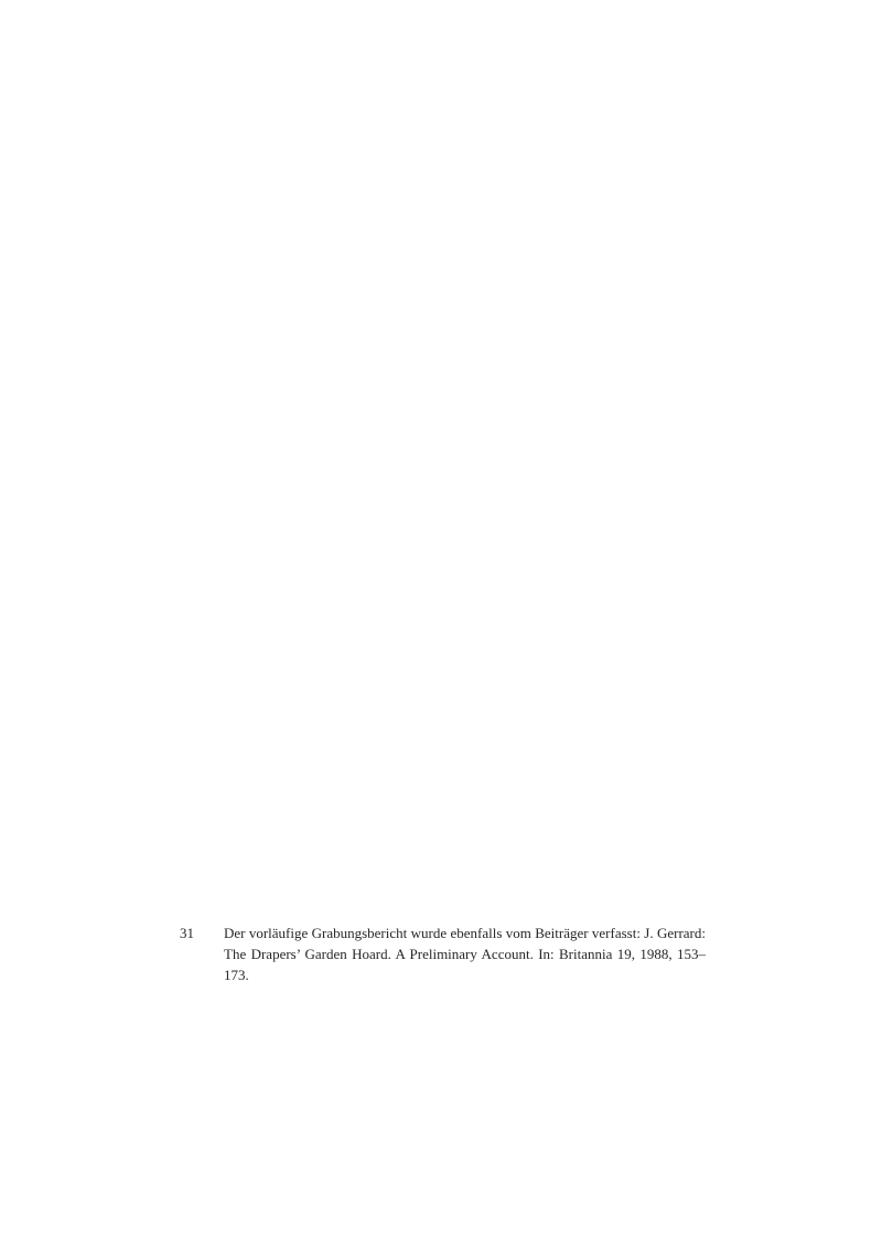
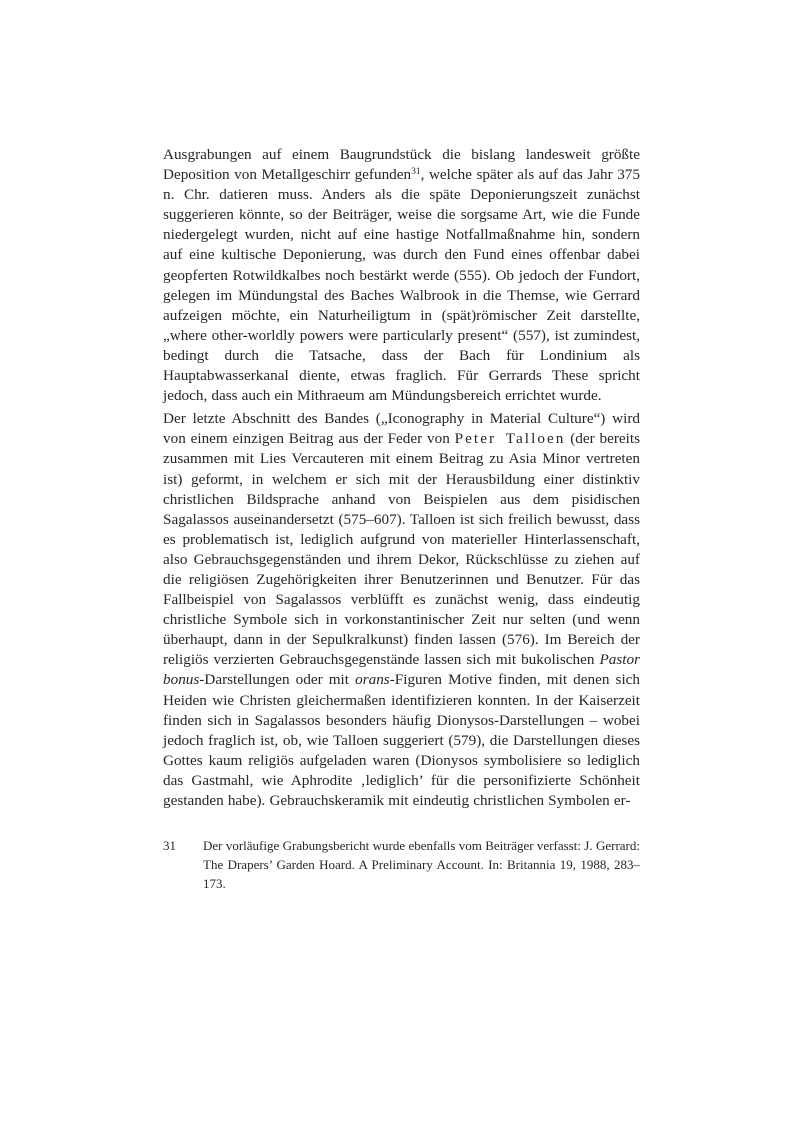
+ Ausgrabungen auf einem Baugrundstück die bislang landesweit größte Deposition von Metallgeschirr gefunden31, welche später als auf das Jahr 375 n. Chr. datieren muss. Anders als die späte Deponierungszeit zunächst suggerieren könnte, so der Beiträger, weise die sorgsame Art, wie die Funde niedergelegt wurden, nicht auf eine hastige Notfallmaßnahme hin, sondern auf eine kultische Deponierung, was durch den Fund eines offenbar dabei geopferten Rotwildkalbes noch bestärkt werde (555). Ob jedoch der Fundort, gelegen im Mündungstal des Baches Walbrook in die Themse, wie Gerrard aufzeigen möchte, ein Naturheiligtum in (spät)römischer Zeit darstellte, „where other-worldly powers were particularly present“ (557), ist zumindest, bedingt durch die Tatsache, dass der Bach für Londinium als Hauptabwasserkanal diente, etwas fraglich. Für Gerrards These spricht jedoch, dass auch ein Mithraeum am Mündungsbereich errichtet wurde.
+ Der letzte Abschnitt des Bandes („Iconography in Material Culture“) wird von einem einzigen Beitrag aus der Feder von Peter Talloen (der bereits zusammen mit Lies Vercauteren mit einem Beitrag zu Asia Minor vertreten ist) geformt, in welchem er sich mit der Herausbildung einer distinktiv christlichen Bildsprache anhand von Beispielen aus dem pisidischen Sagalassos auseinandersetzt (575–607). Talloen ist sich freilich bewusst, dass es problematisch ist, lediglich aufgrund von materieller Hinterlassenschaft, also Gebrauchsgegenständen und ihrem Dekor, Rückschlüsse zu ziehen auf die religiösen Zugehörigkeiten ihrer Benutzerinnen und Benutzer. Für das Fallbeispiel von Sagalassos verblüfft es zunächst wenig, dass eindeutig christliche Symbole sich in vorkonstantinischer Zeit nur selten (und wenn überhaupt, dann in der Sepulkralkunst) finden lassen (576). Im Bereich der religiös verzierten Gebrauchsgegenstände lassen sich mit bukolischen Pastor bonus-Darstellungen oder mit orans-Figuren Motive finden, mit denen sich Heiden wie Christen gleichermaßen identifizieren konnten. In der Kaiserzeit finden sich in Sagalassos besonders häufig Dionysos-Darstellungen – wobei jedoch fraglich ist, ob, wie Talloen suggeriert (579), die Darstellungen dieses Gottes kaum religiös aufgeladen waren (Dionysos symbolisiere so lediglich das Gastmahl, wie Aphrodite ‚lediglich’ für die personifizierte Schönheit gestanden habe). Gebrauchskeramik mit eindeutig christlichen Symbolen er-
  31
- Der vorläufige Grabungsbericht wurde ebenfalls vom Beiträger verfasst: J. Gerrard: The Drapers’ Garden Hoard. A Preliminary Account. In: Britannia 19, 1988, 153–173.
+ Der vorläufige Grabungsbericht wurde ebenfalls vom Beiträger verfasst: J. Gerrard: The Drapers’ Garden Hoard. A Preliminary Account. In: Britannia 19, 1988, 283–173.
